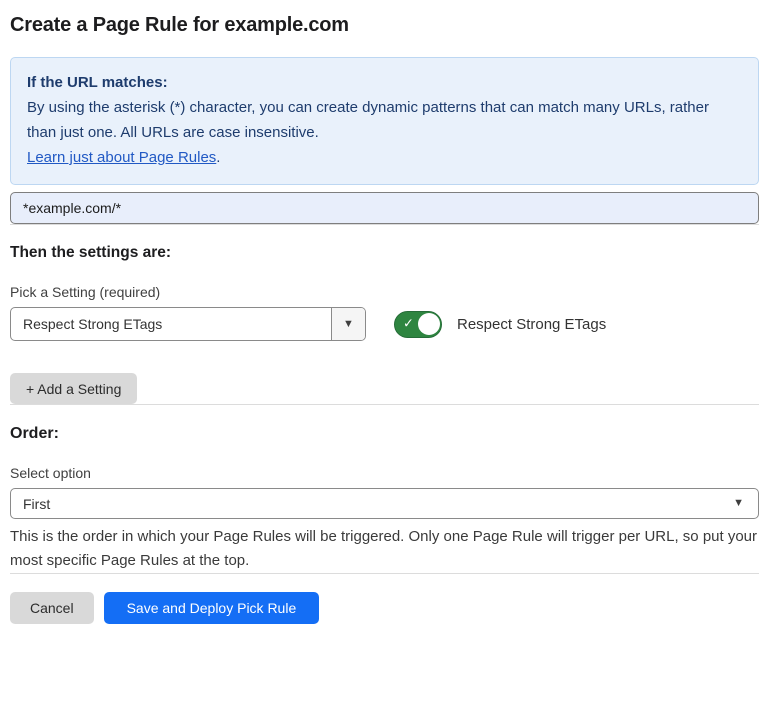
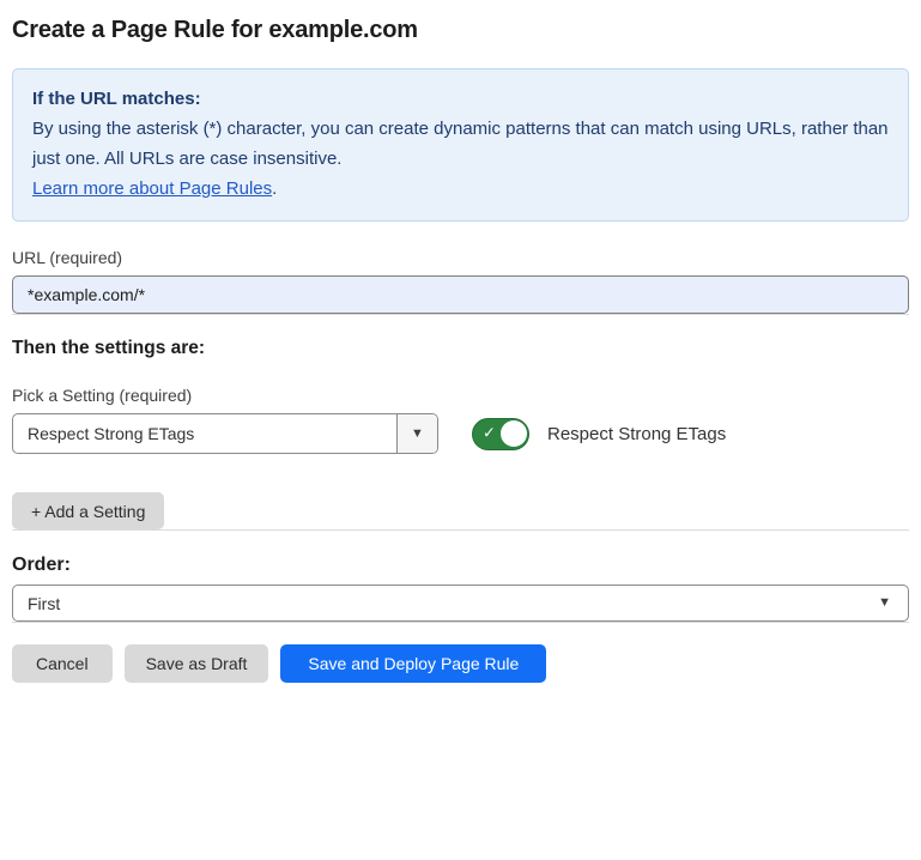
  Create a Page Rule for example.com
  If the URL matches:
- By using the asterisk (*) character, you can create dynamic patterns that can match many URLs, rather than just one. All URLs are case insensitive.
+ By using the asterisk (*) character, you can create dynamic patterns that can match using URLs, rather than just one. All URLs are case insensitive.
- Learn just about Page Rules.
+ Learn more about Page Rules.
+ URL (required)
  *example.com/*
  Then the settings are:
  Pick a Setting (required)
  Respect Strong ETags
  ▼
  ✓
  Respect Strong ETags
  + Add a Setting
  Order:
- Select option
  First
  ▼
- This is the order in which your Page Rules will be triggered. Only one Page Rule will trigger per URL, so put your most specific Page Rules at the top.
  Cancel
+ Save as Draft
- Save and Deploy Pick Rule
+ Save and Deploy Page Rule
